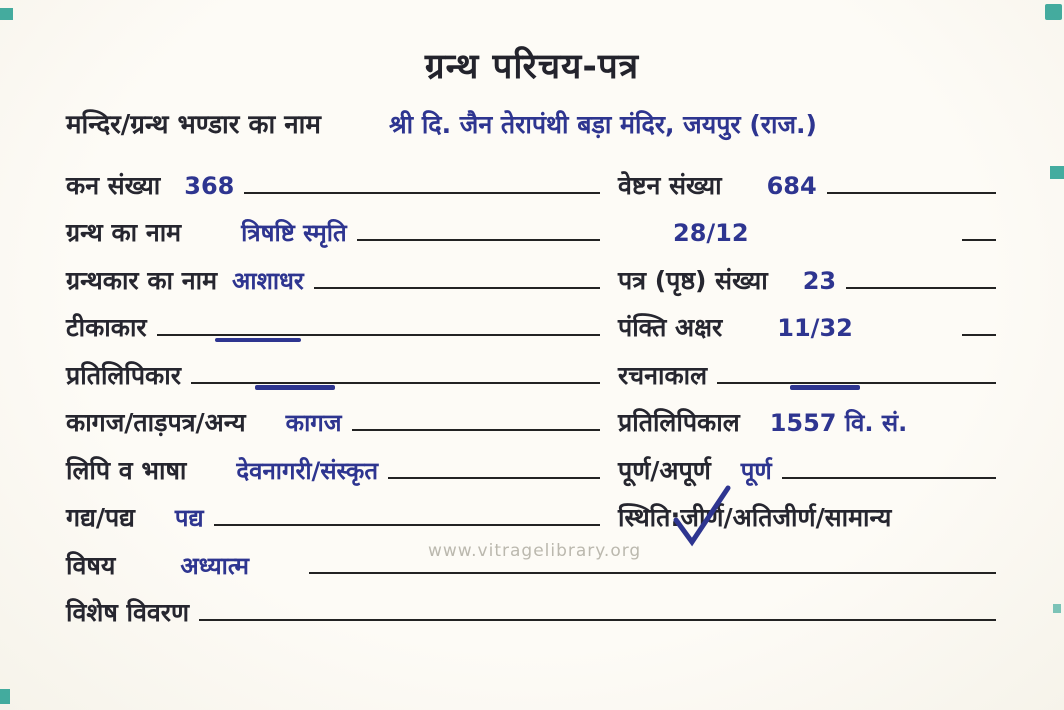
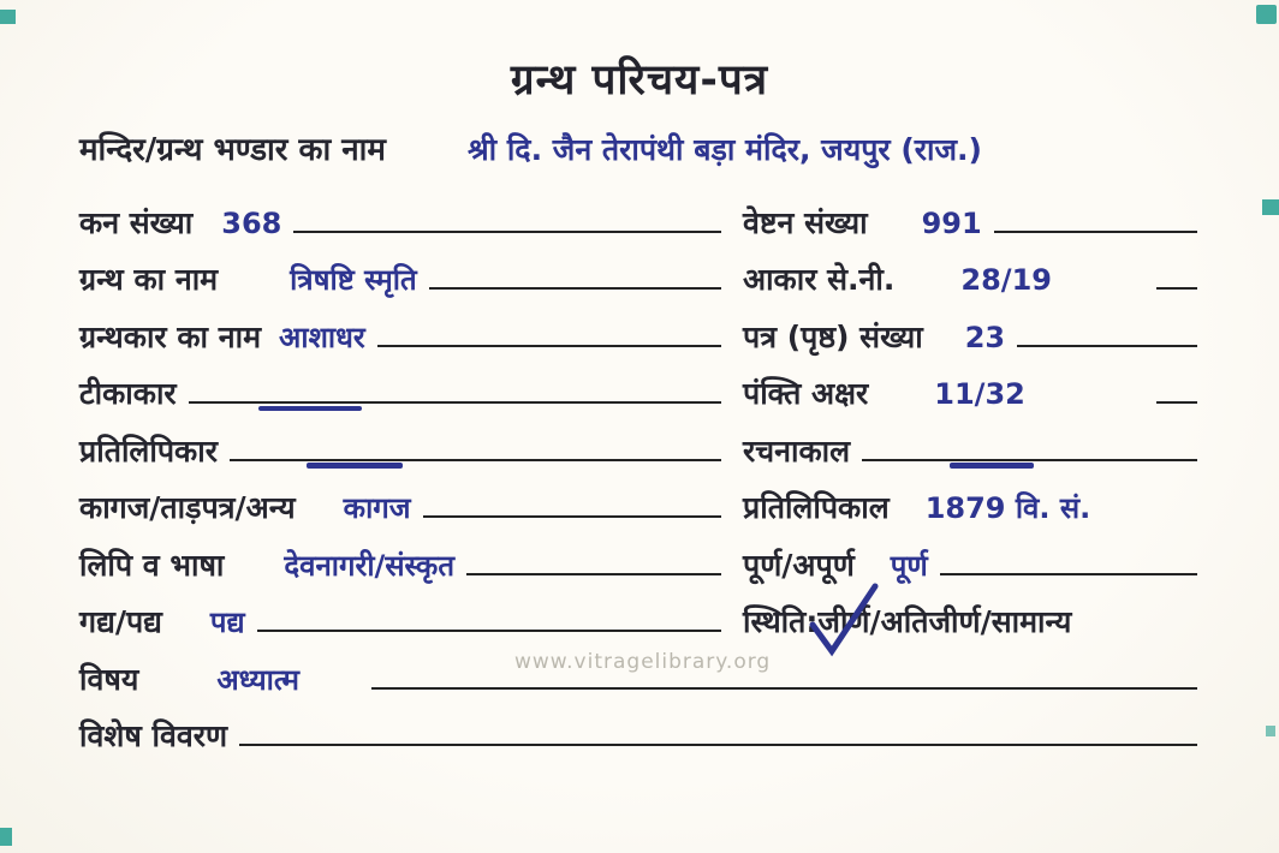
  ग्रन्थ परिचय-पत्र
  मन्दिर/ग्रन्थ भण्डार का नाम
  श्री दि. जैन तेरापंथी बड़ा मंदिर, जयपुर (राज.)
  कन संख्या
  368
  वेष्टन संख्या
- 684
+ 991
  ग्रन्थ का नाम
  त्रिषष्टि स्मृति
+ आकार से.नी.
- 28/12
+ 28/19
  ग्रन्थकार का नाम
  आशाधर
  पत्र (पृष्ठ) संख्या
  23
  टीकाकार
  पंक्ति अक्षर
  11/32
  प्रतिलिपिकार
  रचनाकाल
  कागज/ताड़पत्र/अन्य
  कागज
  प्रतिलिपिकाल
- 1557 वि. सं.
+ 1879 वि. सं.
  लिपि व भाषा
  देवनागरी/संस्कृत
  पूर्ण/अपूर्ण
  पूर्ण
  गद्य/पद्य
  पद्य
  स्थिति:
  जीर्ण
  /अतिजीर्ण/सामान्य
  विषय
  अध्यात्म
  विशेष विवरण
  www.vitragelibrary.org
